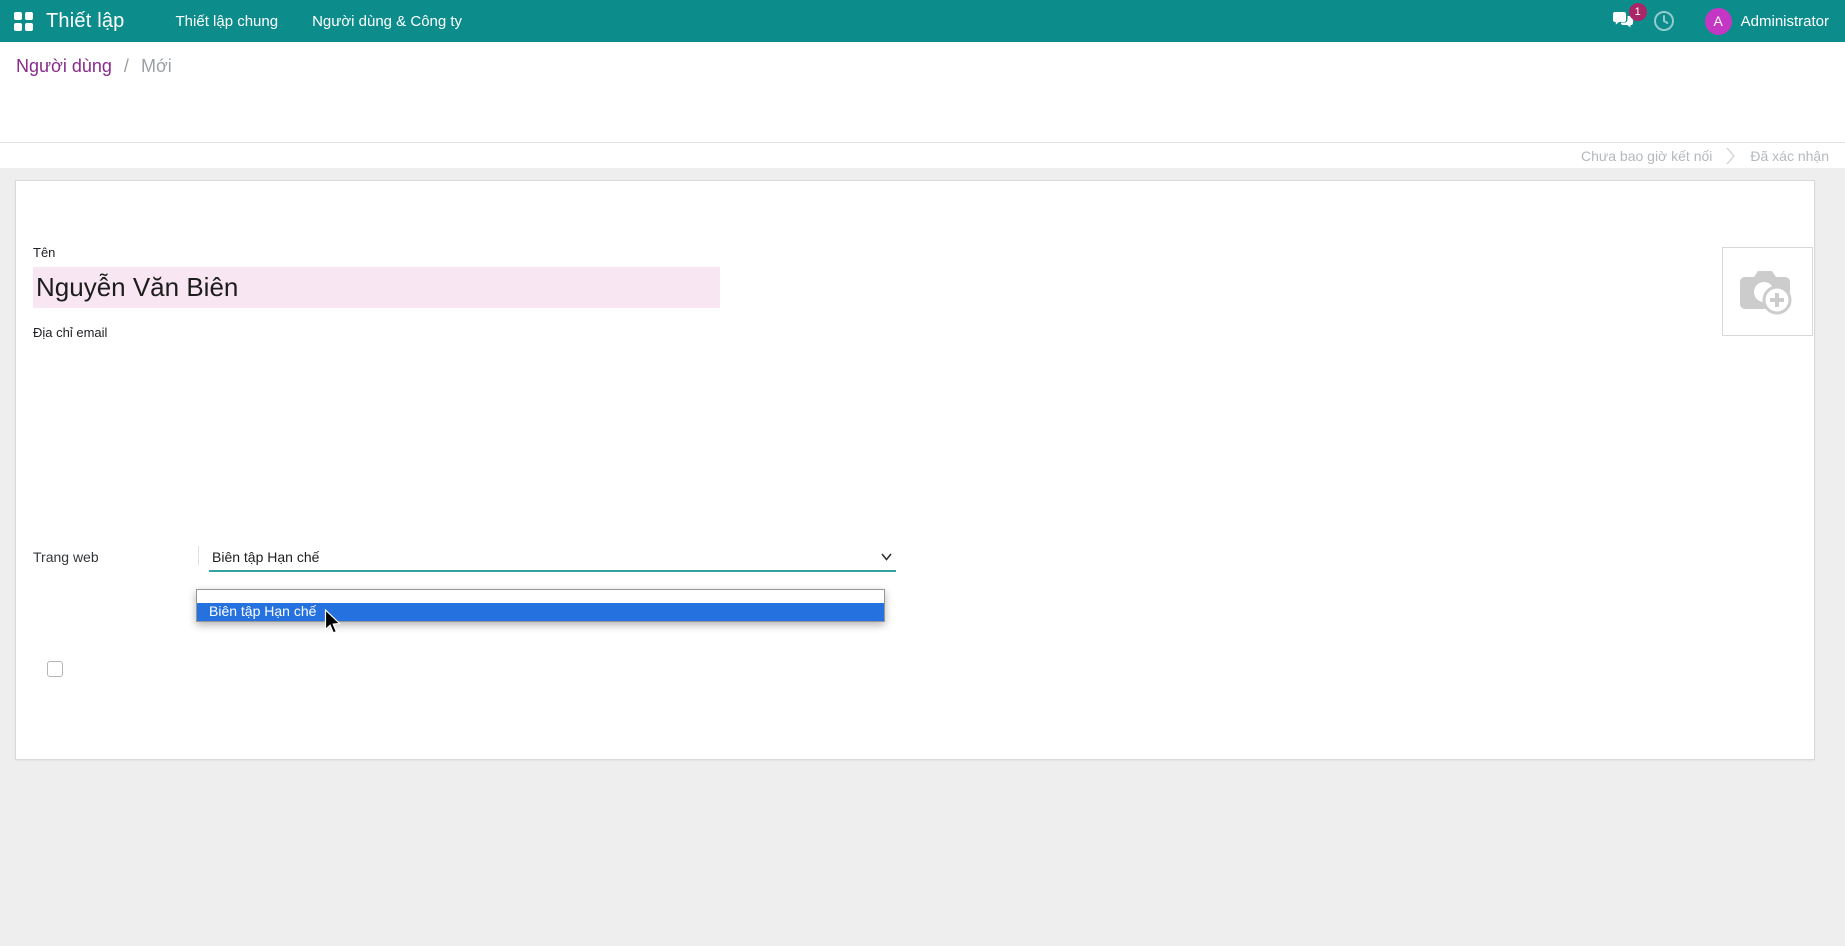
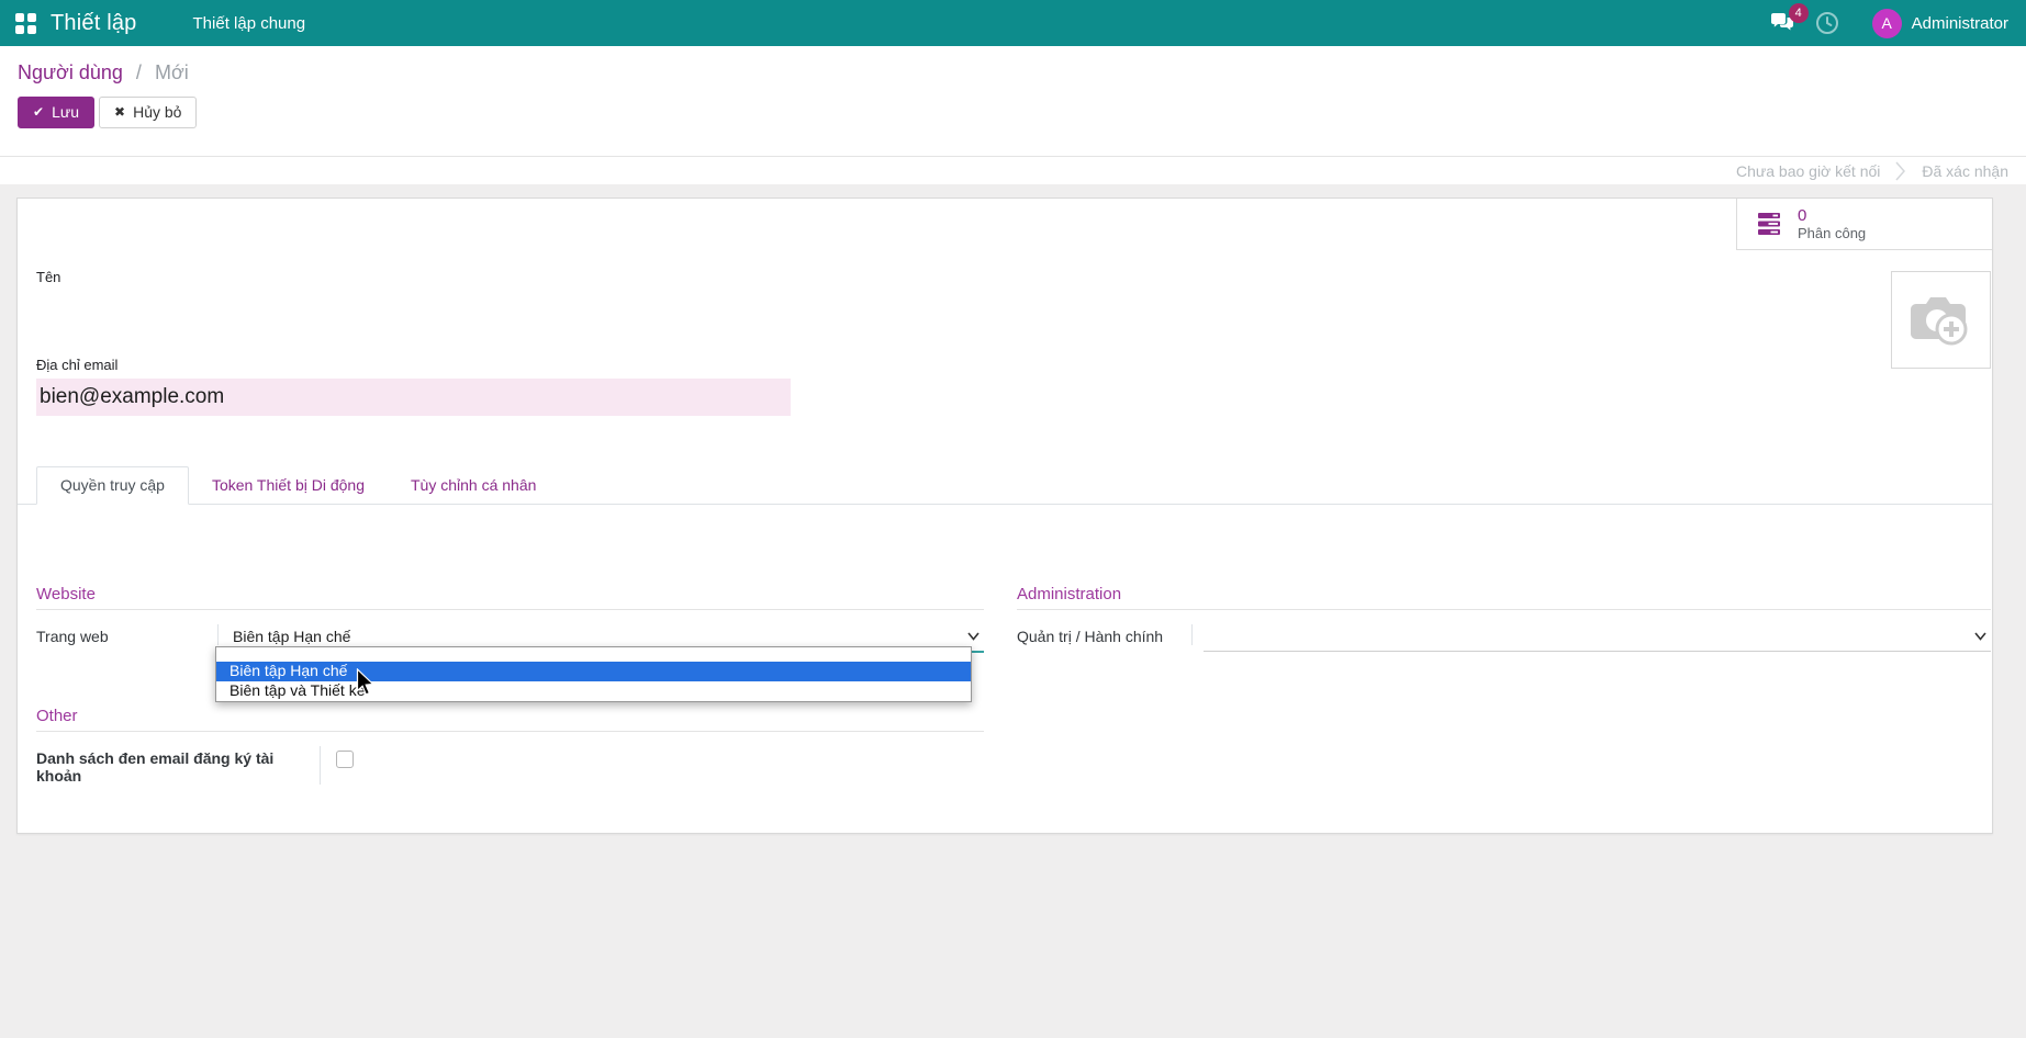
  Thiết lập
  Thiết lập chung
- Người dùng & Công ty
- 1
+ 4
  A
  Administrator
  Người dùng / Mới
+ ✔
+ Lưu
+ ✖
+ Hủy bỏ
  Chưa bao giờ kết nối
  Đã xác nhận
+ 0
+ Phân công
  Tên
- Nguyễn Văn Biên
  Địa chỉ email
+ bien@example.com
+ Quyền truy cập
+ Token Thiết bị Di động
+ Tùy chỉnh cá nhân
+ Website
  Trang web
  Biên tập Hạn chế
+ Administration
+ Quản trị / Hành chính
+ Other
+ Danh sách đen email đăng ký tài khoản
  Biên tập Hạn chế
+ Biên tập và Thiết kế
